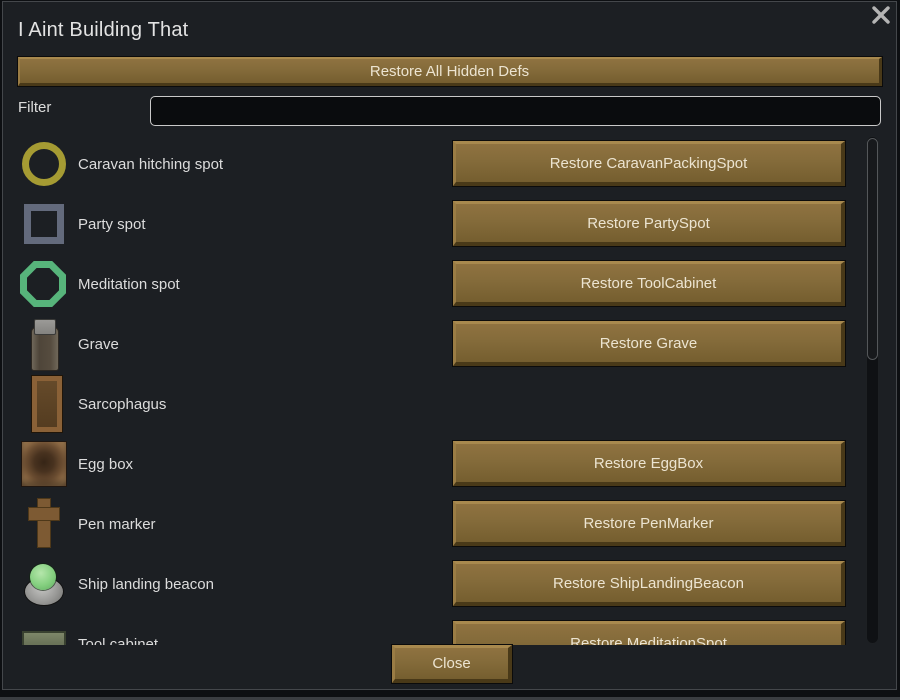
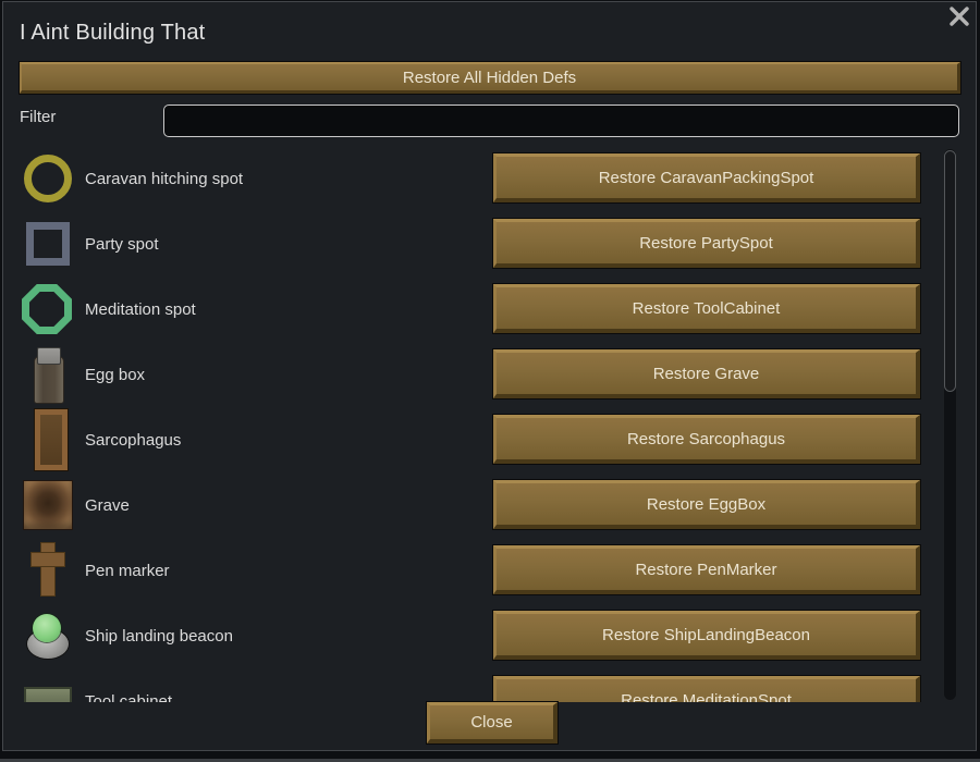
  I Aint Building That
  Restore All Hidden Defs
  Filter
  Caravan hitching spot
  Restore CaravanPackingSpot
  Party spot
  Restore PartySpot
  Meditation spot
  Restore ToolCabinet
- Grave
+ Egg box
  Restore Grave
  Sarcophagus
+ Restore Sarcophagus
- Egg box
+ Grave
  Restore EggBox
  Pen marker
  Restore PenMarker
  Ship landing beacon
  Restore ShipLandingBeacon
  Tool cabinet
  Restore MeditationSpot
  Close
